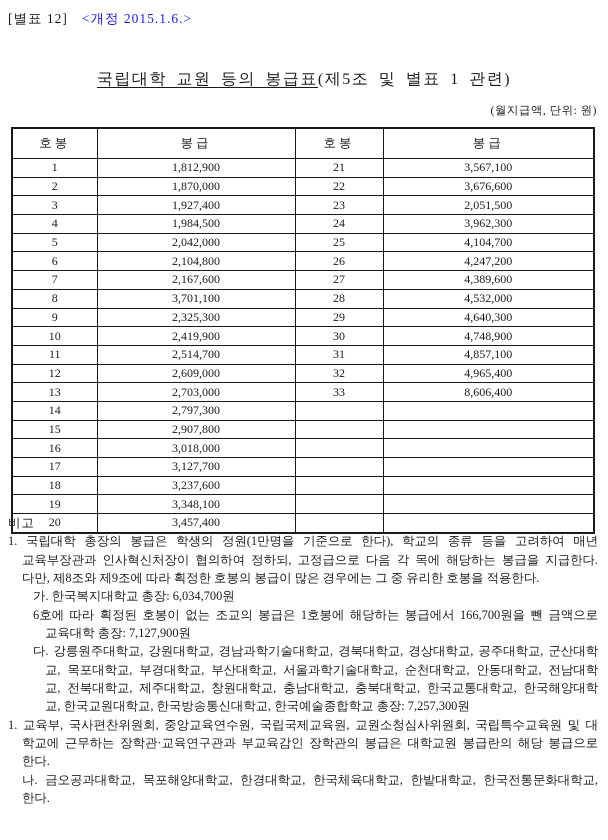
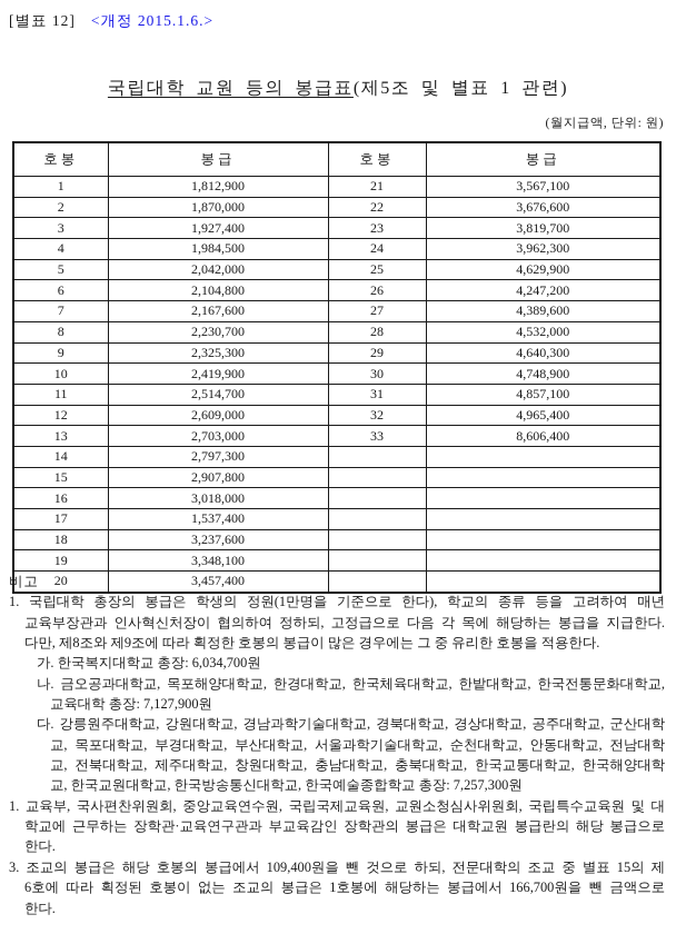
  [별표 12] <개정 2015.1.6.>
  국립대학 교원 등의 봉급표(제5조 및 별표 1 관련)
  (월지급액, 단위: 원)
  호봉	봉급	호봉	봉급
  1	1,812,900	21	3,567,100
  2	1,870,000	22	3,676,600
- 3	1,927,400	23	2,051,500
+ 3	1,927,400	23	3,819,700
  4	1,984,500	24	3,962,300
- 5	2,042,000	25	4,104,700
+ 5	2,042,000	25	4,629,900
  6	2,104,800	26	4,247,200
  7	2,167,600	27	4,389,600
- 8	3,701,100	28	4,532,000
+ 8	2,230,700	28	4,532,000
  9	2,325,300	29	4,640,300
  10	2,419,900	30	4,748,900
  11	2,514,700	31	4,857,100
  12	2,609,000	32	4,965,400
  13	2,703,000	33	8,606,400
  14	2,797,300
  15	2,907,800
  16	3,018,000
- 17	3,127,700
+ 17	1,537,400
  18	3,237,600
  19	3,348,100
  20	3,457,400
  비고
  1. 국립대학 총장의 봉급은 학생의 정원(1만명을 기준으로 한다), 학교의 종류 등을 고려하여 매년
  교육부장관과 인사혁신처장이 협의하여 정하되, 고정급으로 다음 각 목에 해당하는 봉급을 지급한다.
  다만, 제8조와 제9조에 따라 획정한 호봉의 봉급이 많은 경우에는 그 중 유리한 호봉을 적용한다.
  가. 한국복지대학교 총장: 6,034,700원
- 6호에 따라 획정된 호봉이 없는 조교의 봉급은 1호봉에 해당하는 봉급에서 166,700원을 뺀 금액으로
+ 나. 금오공과대학교, 목포해양대학교, 한경대학교, 한국체육대학교, 한밭대학교, 한국전통문화대학교,
  교육대학 총장: 7,127,900원
  다. 강릉원주대학교, 강원대학교, 경남과학기술대학교, 경북대학교, 경상대학교, 공주대학교, 군산대학
  교, 목포대학교, 부경대학교, 부산대학교, 서울과학기술대학교, 순천대학교, 안동대학교, 전남대학
  교, 전북대학교, 제주대학교, 창원대학교, 충남대학교, 충북대학교, 한국교통대학교, 한국해양대학
  교, 한국교원대학교, 한국방송통신대학교, 한국예술종합학교 총장: 7,257,300원
  1. 교육부, 국사편찬위원회, 중앙교육연수원, 국립국제교육원, 교원소청심사위원회, 국립특수교육원 및 대
  학교에 근무하는 장학관·교육연구관과 부교육감인 장학관의 봉급은 대학교원 봉급란의 해당 봉급으로
  한다.
+ 3. 조교의 봉급은 해당 호봉의 봉급에서 109,400원을 뺀 것으로 하되, 전문대학의 조교 중 별표 15의 제
- 나. 금오공과대학교, 목포해양대학교, 한경대학교, 한국체육대학교, 한밭대학교, 한국전통문화대학교,
+ 6호에 따라 획정된 호봉이 없는 조교의 봉급은 1호봉에 해당하는 봉급에서 166,700원을 뺀 금액으로
  한다.
